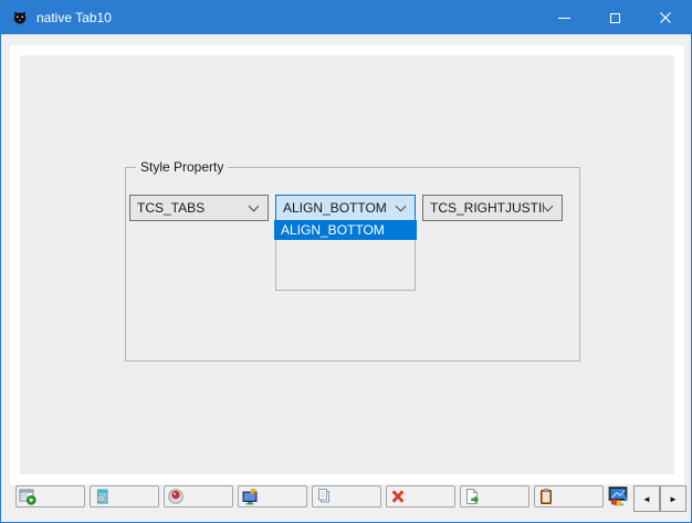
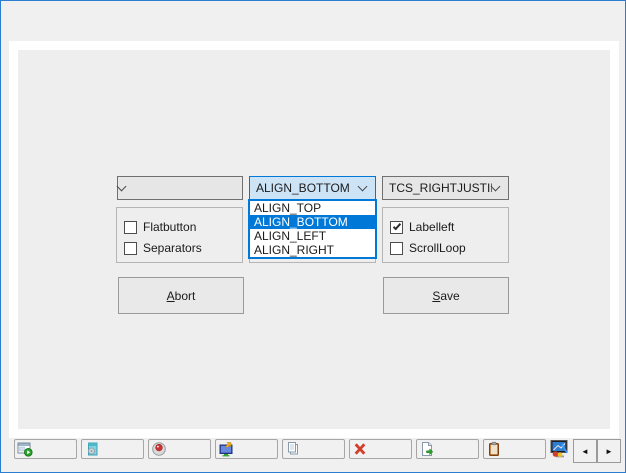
- native Tab10
- Style Property
- TCS_TABS
  ALIGN_BOTTOM
  TCS_RIGHTJUSTI
+ Flatbutton
+ Separators
+ Labelleft
+ ScrollLoop
+ ALIGN_TOP
  ALIGN_BOTTOM
+ ALIGN_LEFT
+ ALIGN_RIGHT
+ Abort
+ Save
  ◄
  ►
